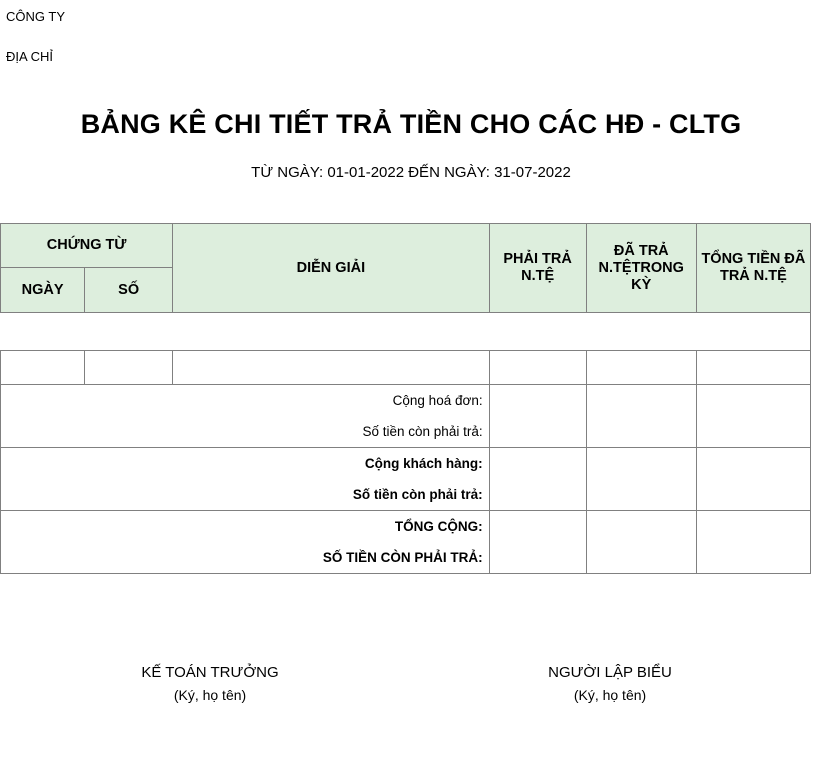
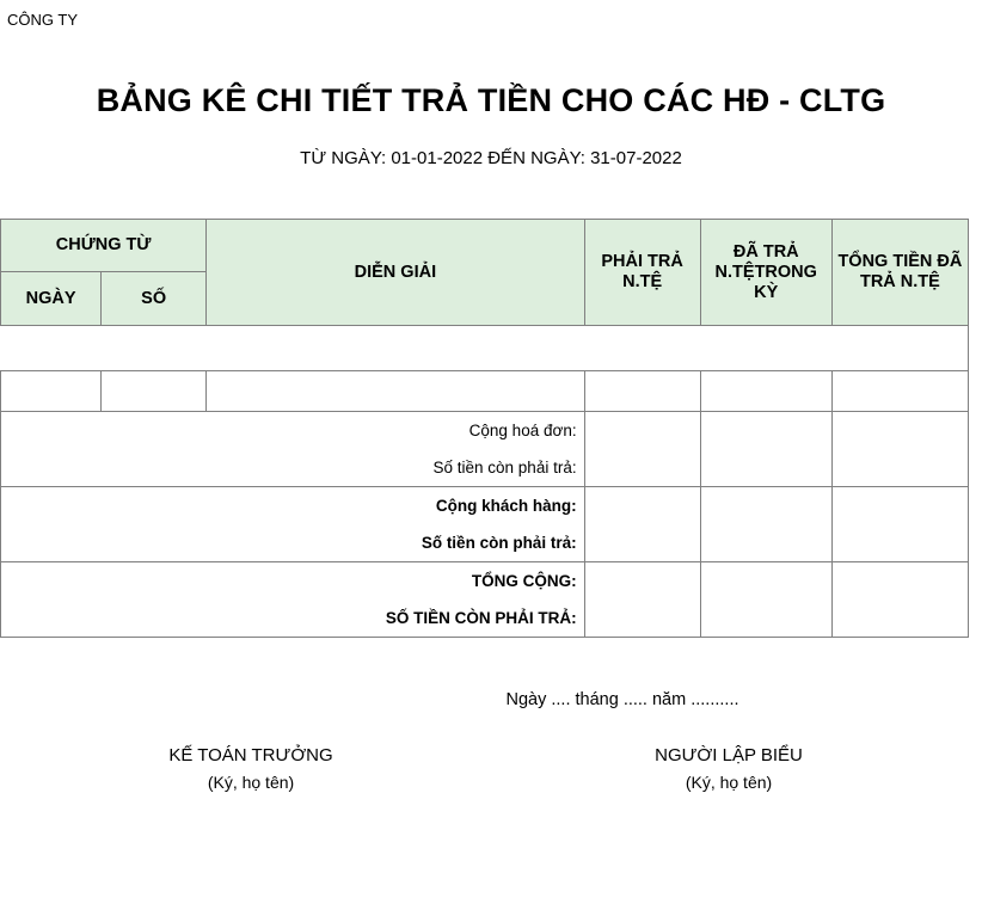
  CÔNG TY
- ĐỊA CHỈ
  BẢNG KÊ CHI TIẾT TRẢ TIỀN CHO CÁC HĐ - CLTG
  TỪ NGÀY: 01-01-2022 ĐẾN NGÀY: 31-07-2022
  CHỨNG TỪ	DIỄN GIẢI	PHẢI TRẢ N.TỆ	ĐÃ TRẢ N.TỆTRONG KỲ	TỔNG TIỀN ĐÃ TRẢ N.TỆ
  NGÀY	SỐ
  Cộng hoá đơn: Số tiền còn phải trả:
  Cộng khách hàng: Số tiền còn phải trả:
  TỔNG CỘNG: SỐ TIỀN CÒN PHẢI TRẢ:
+ Ngày .... tháng ..... năm ..........
  KẾ TOÁN TRƯỞNG
  (Ký, họ tên)
  NGƯỜI LẬP BIỂU
  (Ký, họ tên)
